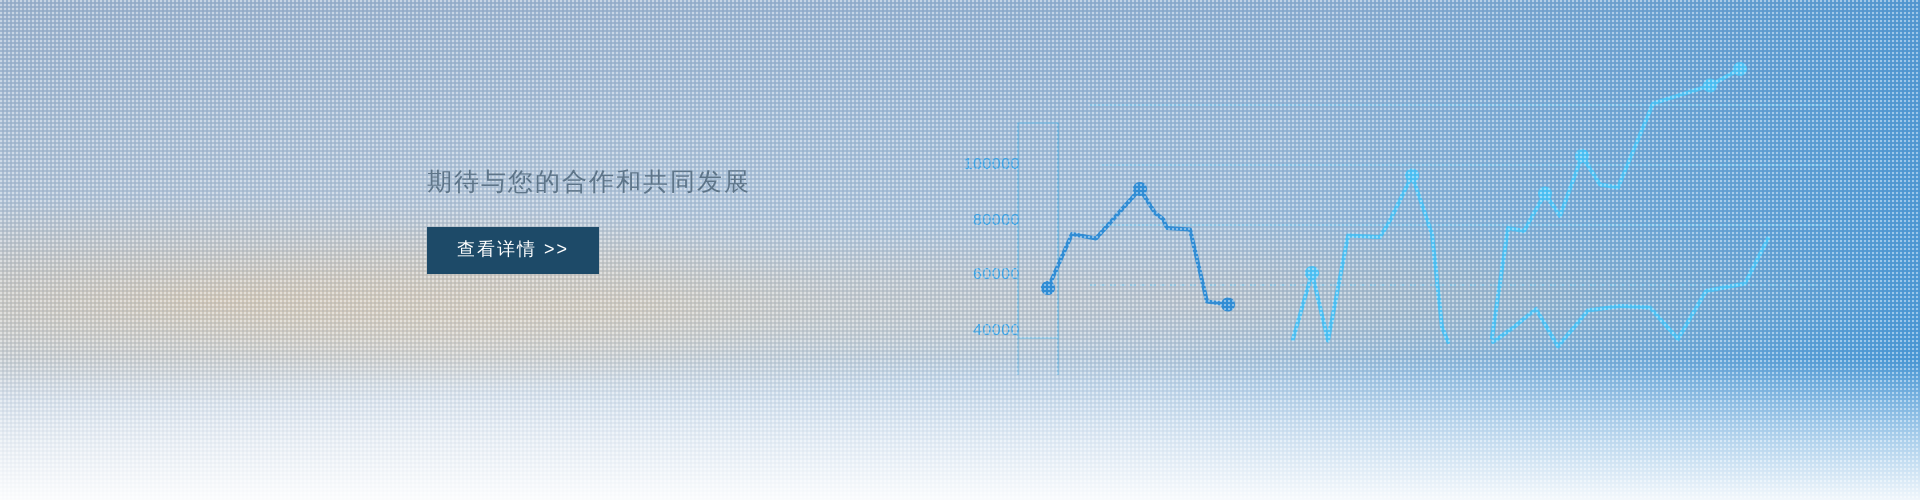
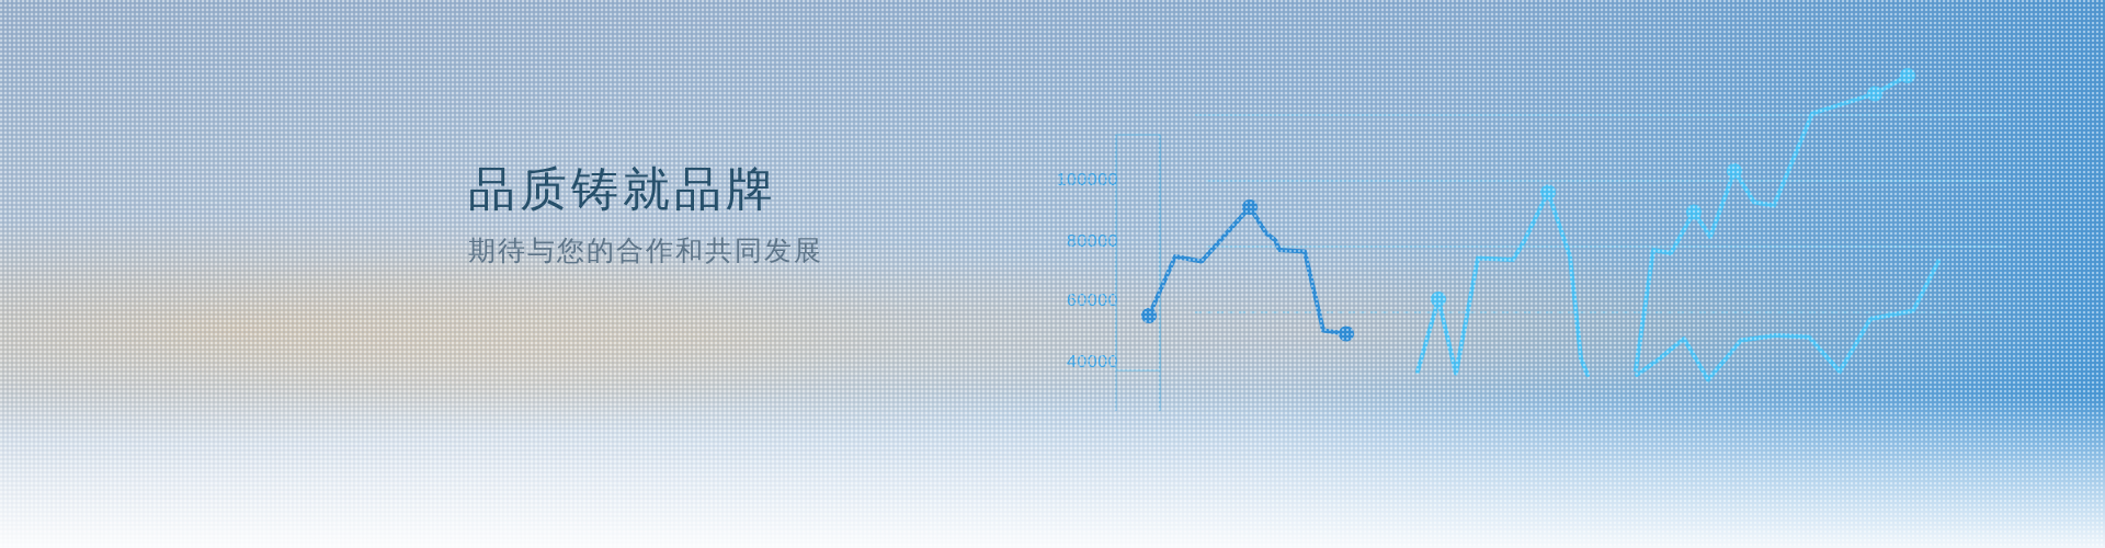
+ 品质铸就品牌
  期待与您的合作和共同发展
- 查看详情 >>
